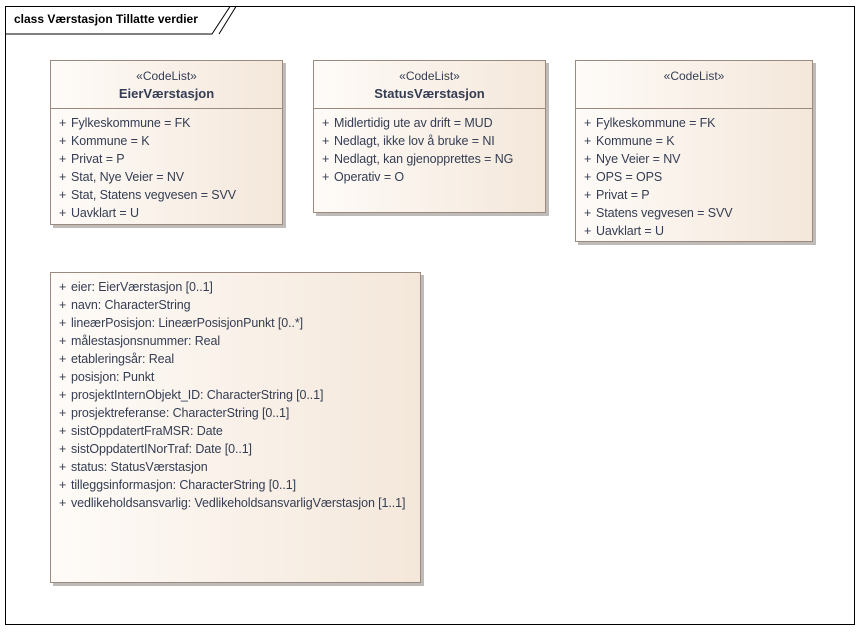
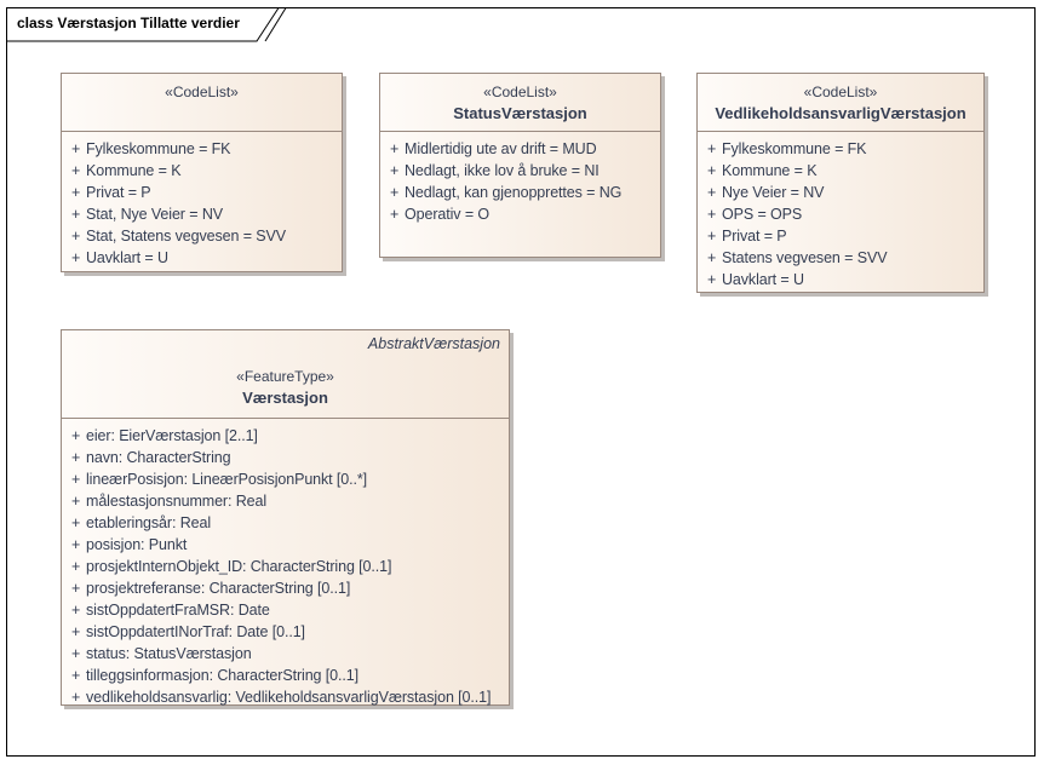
  class Værstasjon Tillatte verdier
  «CodeList»
- EierVærstasjon
  +
  Fylkeskommune = FK
  +
  Kommune = K
  +
  Privat = P
  +
  Stat, Nye Veier = NV
  +
  Stat, Statens vegvesen = SVV
  +
  Uavklart = U
  «CodeList»
  StatusVærstasjon
  +
  Midlertidig ute av drift = MUD
  +
  Nedlagt, ikke lov å bruke = NI
  +
  Nedlagt, kan gjenopprettes = NG
  +
  Operativ = O
  «CodeList»
+ VedlikeholdsansvarligVærstasjon
  +
  Fylkeskommune = FK
  +
  Kommune = K
  +
  Nye Veier = NV
  +
  OPS = OPS
  +
  Privat = P
  +
  Statens vegvesen = SVV
  +
  Uavklart = U
+ AbstraktVærstasjon
+ «FeatureType»
+ Værstasjon
  +
- eier: EierVærstasjon [0..1]
+ eier: EierVærstasjon [2..1]
  +
  navn: CharacterString
  +
  lineærPosisjon: LineærPosisjonPunkt [0..*]
  +
  målestasjonsnummer: Real
  +
  etableringsår: Real
  +
  posisjon: Punkt
  +
  prosjektInternObjekt_ID: CharacterString [0..1]
  +
  prosjektreferanse: CharacterString [0..1]
  +
  sistOppdatertFraMSR: Date
  +
  sistOppdatertINorTraf: Date [0..1]
  +
  status: StatusVærstasjon
  +
  tilleggsinformasjon: CharacterString [0..1]
  +
- vedlikeholdsansvarlig: VedlikeholdsansvarligVærstasjon [1..1]
+ vedlikeholdsansvarlig: VedlikeholdsansvarligVærstasjon [0..1]
